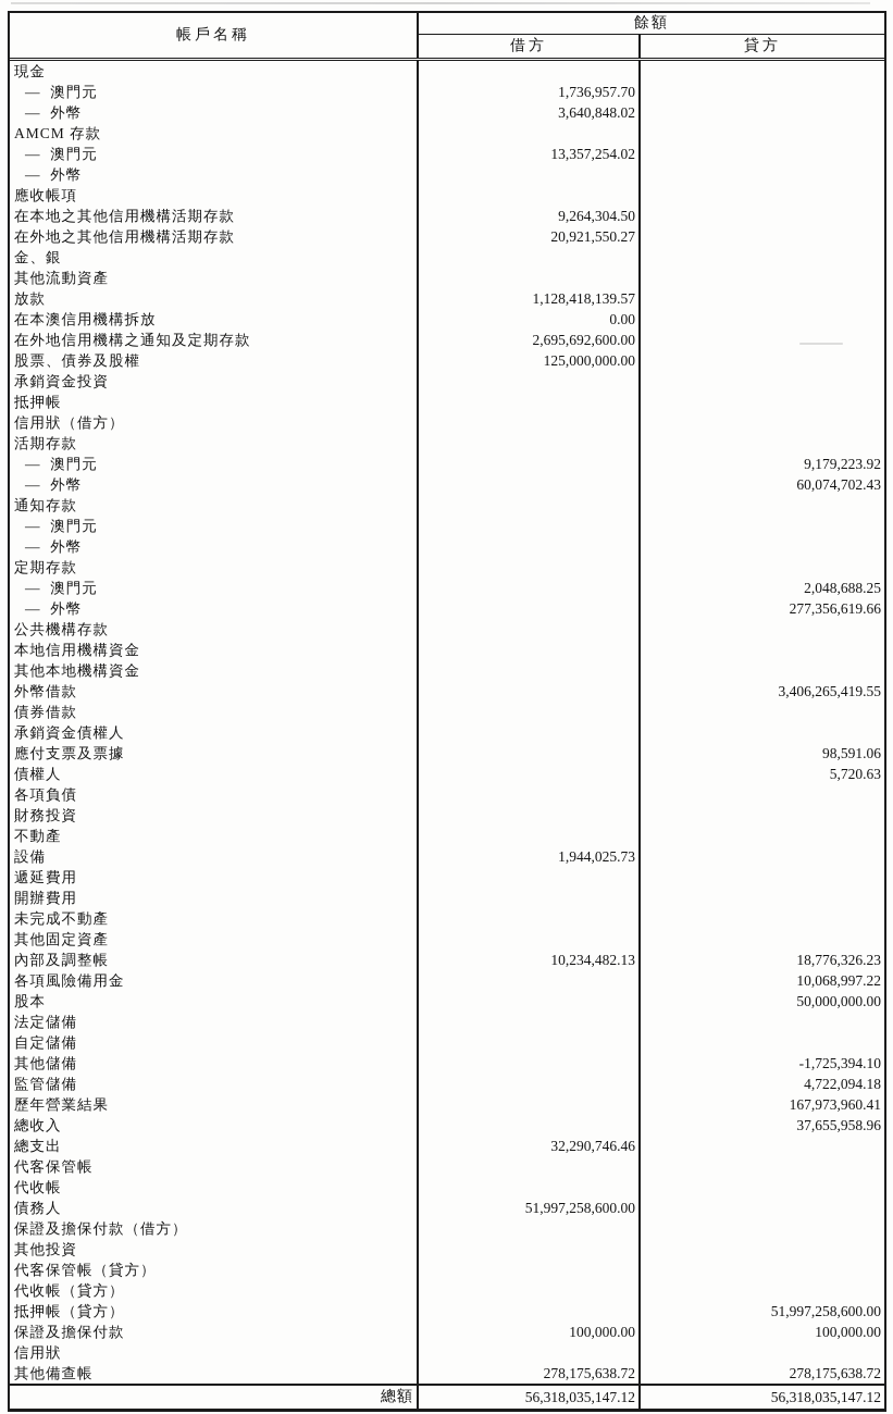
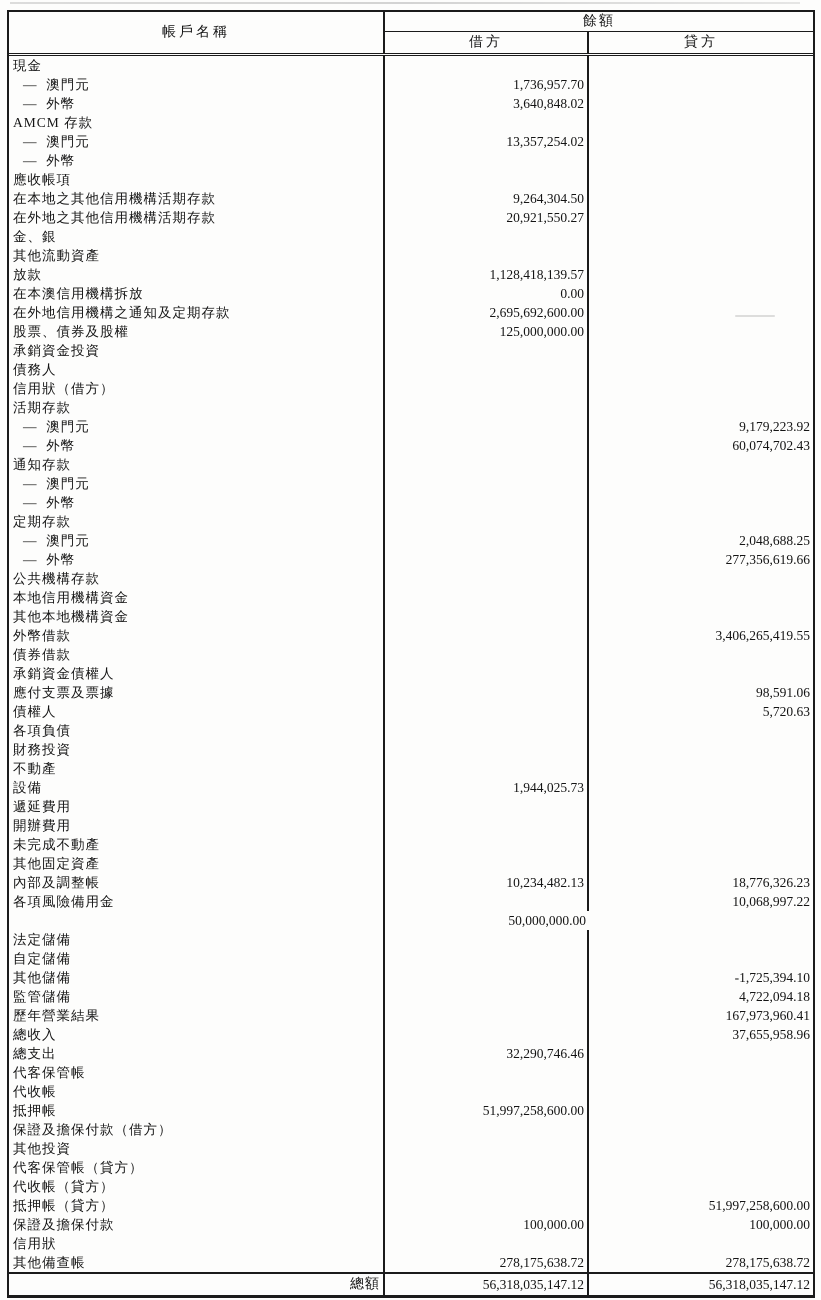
  帳戶名稱
  餘額
  借方
  貸方
  現金
  — 澳門元
  1,736,957.70
  — 外幣
  3,640,848.02
  AMCM 存款
  — 澳門元
  13,357,254.02
  — 外幣
  應收帳項
  在本地之其他信用機構活期存款
  9,264,304.50
  在外地之其他信用機構活期存款
  20,921,550.27
  金、銀
  其他流動資產
  放款
  1,128,418,139.57
  在本澳信用機構拆放
  0.00
  在外地信用機構之通知及定期存款
  2,695,692,600.00
  股票、債券及股權
  125,000,000.00
  承銷資金投資
- 抵押帳
+ 債務人
  信用狀（借方）
  活期存款
  — 澳門元
  9,179,223.92
  — 外幣
  60,074,702.43
  通知存款
  — 澳門元
  — 外幣
  定期存款
  — 澳門元
  2,048,688.25
  — 外幣
  277,356,619.66
  公共機構存款
  本地信用機構資金
  其他本地機構資金
  外幣借款
  3,406,265,419.55
  債券借款
  承銷資金債權人
  應付支票及票據
  98,591.06
  債權人
  5,720.63
  各項負債
  財務投資
  不動產
  設備
  1,944,025.73
  遞延費用
  開辦費用
  未完成不動產
  其他固定資產
  內部及調整帳
  10,234,482.13
  18,776,326.23
  各項風險備用金
  10,068,997.22
- 股本
  50,000,000.00
  法定儲備
  自定儲備
  其他儲備
  -1,725,394.10
  監管儲備
  4,722,094.18
  歷年營業結果
  167,973,960.41
  總收入
  37,655,958.96
  總支出
  32,290,746.46
  代客保管帳
  代收帳
- 債務人
+ 抵押帳
  51,997,258,600.00
  保證及擔保付款（借方）
  其他投資
  代客保管帳（貸方）
  代收帳（貸方）
  抵押帳（貸方）
  51,997,258,600.00
  保證及擔保付款
  100,000.00
  100,000.00
  信用狀
  其他備查帳
  278,175,638.72
  278,175,638.72
  總額
  56,318,035,147.12
  56,318,035,147.12
